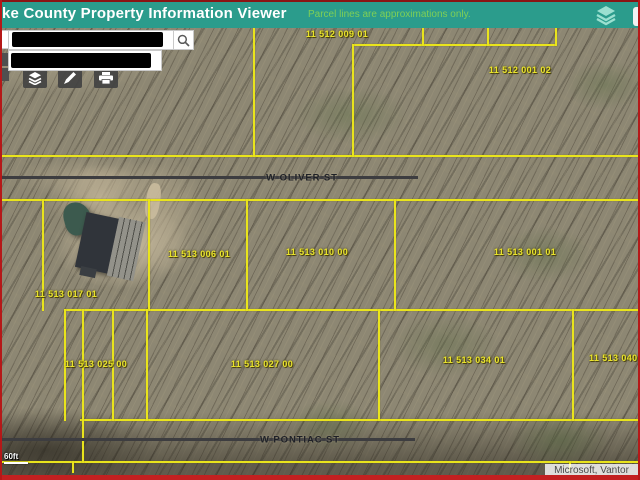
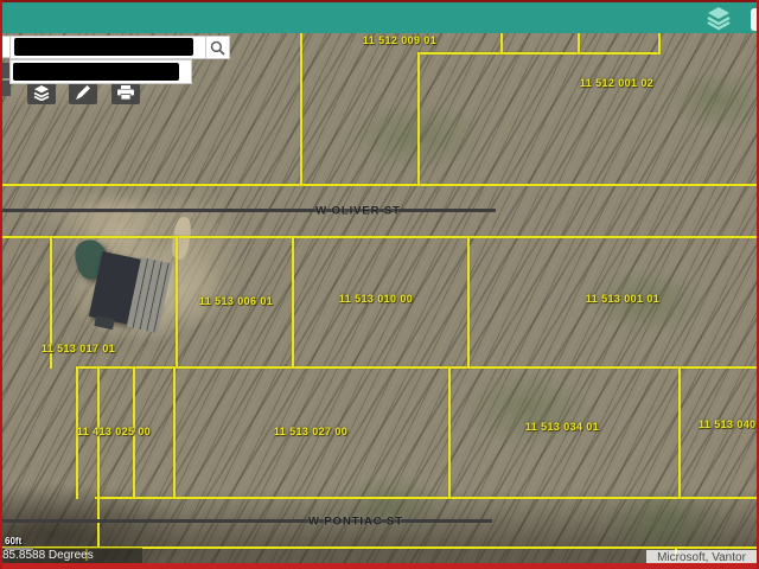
  11 512 009 01
  11 512 001 02
  11 513 006 01
  11 513 010 00
  11 513 001 01
  11 513 017 01
- 11 513 025 00
+ 11 413 025 00
  11 513 027 00
  11 513 034 01
  11 513 040
  W OLIVER ST
  W PONTIAC ST
- ke County Property Information Viewer
- Parcel lines are approximations only.
  60ft
+ 85.8588 Degrees
  Microsoft, Vantor
